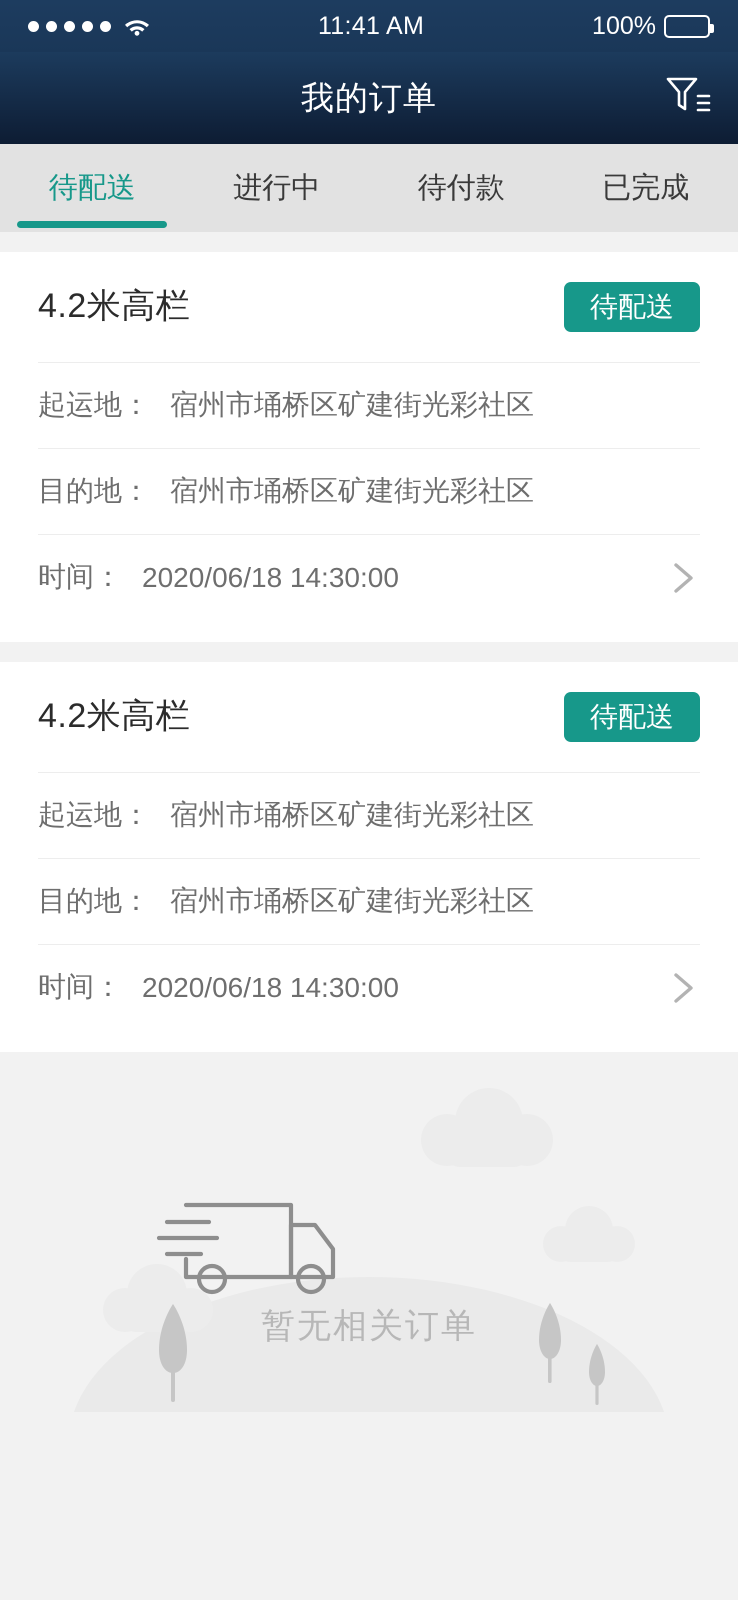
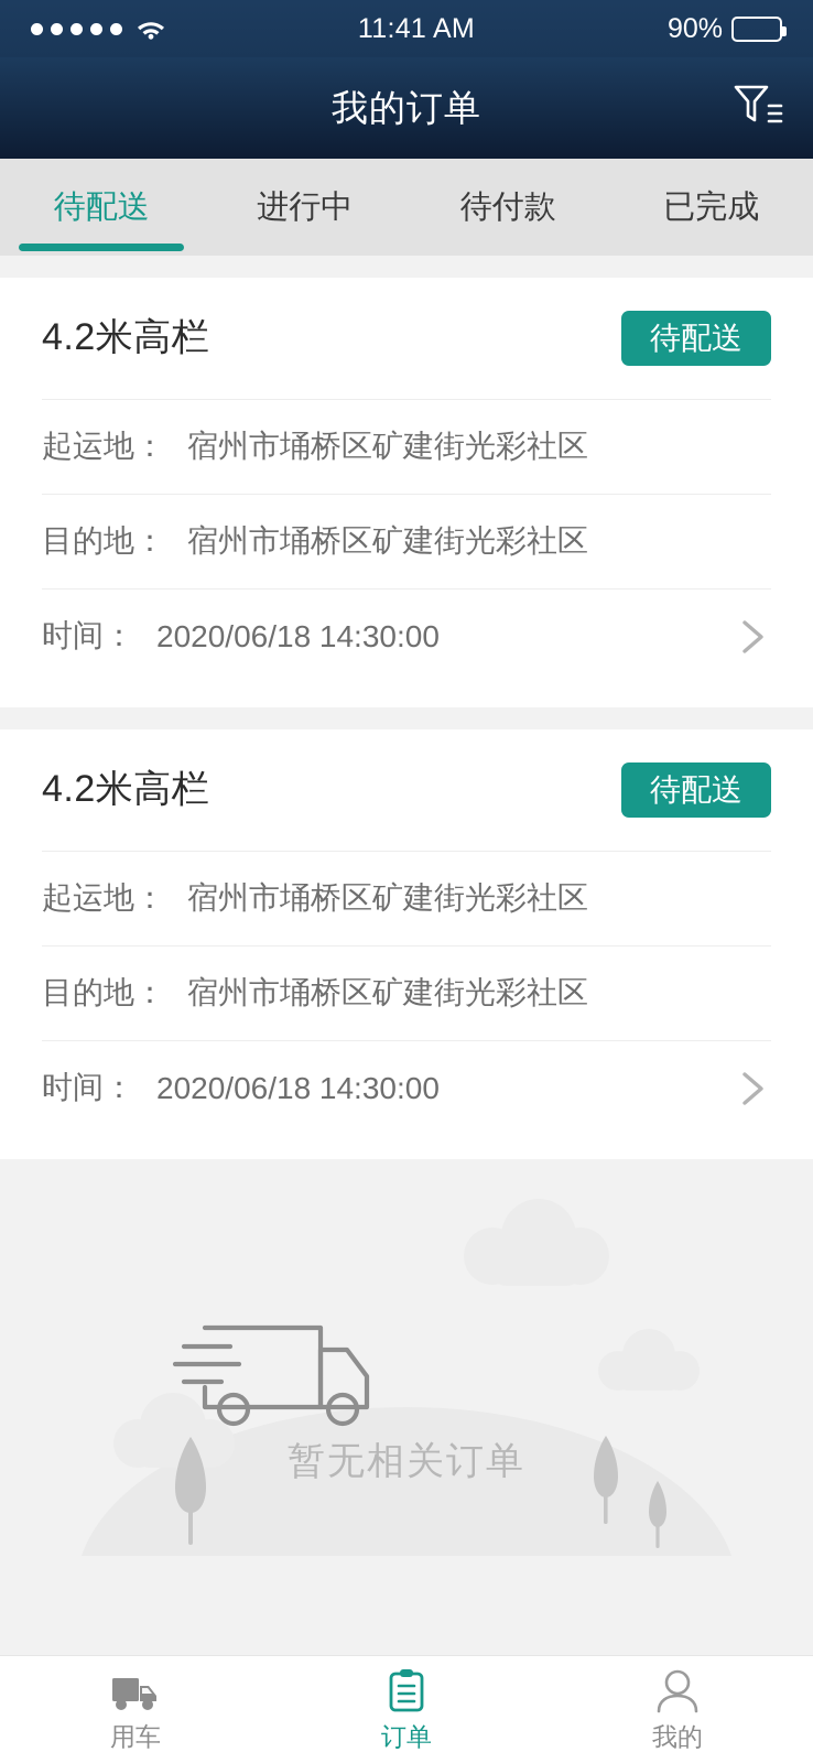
  11:41 AM
- 100%
+ 90%
  我的订单
  待配送
  进行中
  待付款
  已完成
  4.2米高栏
  待配送
  起运地：
  宿州市埇桥区矿建街光彩社区
  目的地：
  宿州市埇桥区矿建街光彩社区
  时间：
  2020/06/18 14:30:00
  4.2米高栏
  待配送
  起运地：
  宿州市埇桥区矿建街光彩社区
  目的地：
  宿州市埇桥区矿建街光彩社区
  时间：
  2020/06/18 14:30:00
  暂无相关订单
+ 用车
+ 订单
+ 我的
